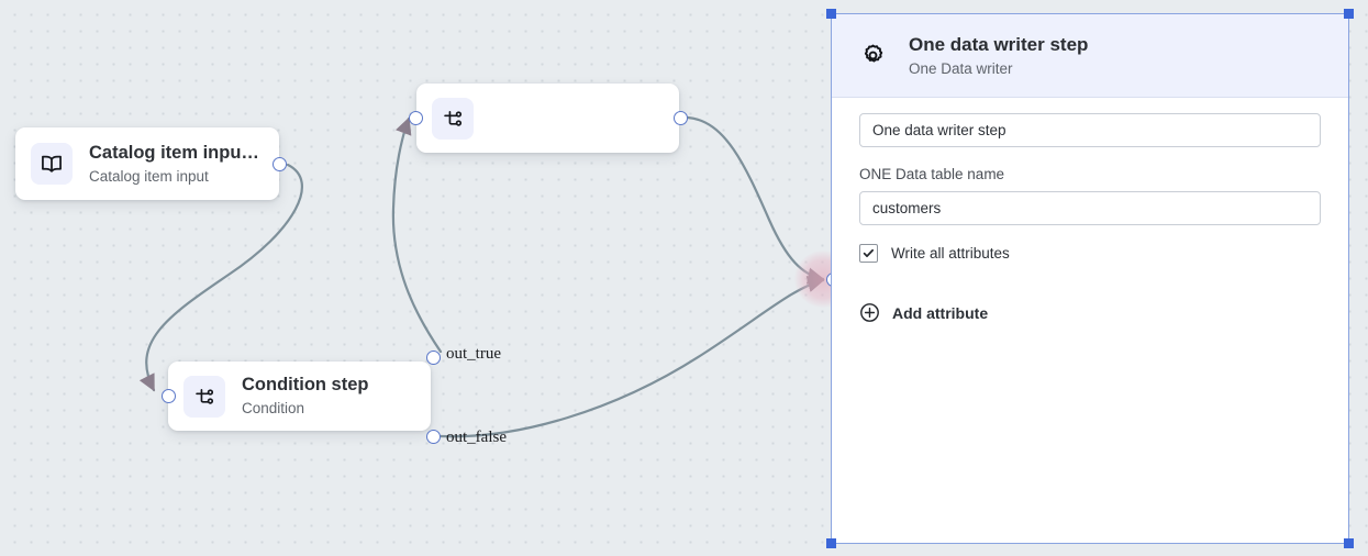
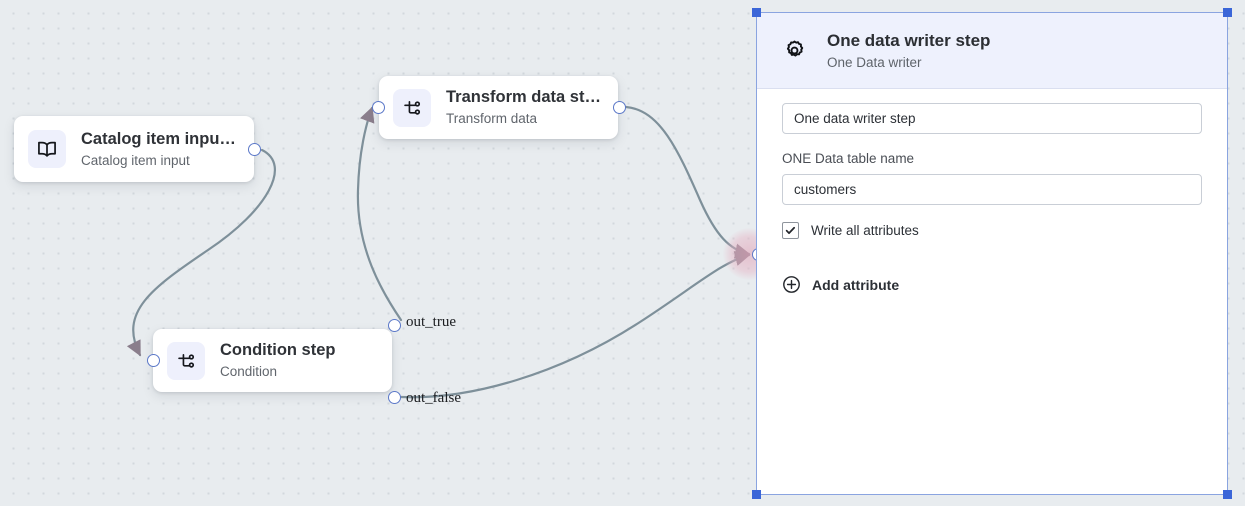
  Catalog item input ..
  Catalog item input
+ Transform data step
+ Transform data
  Condition step
  Condition
  out_true
  out_false
  One data writer step
  One Data writer
  One data writer step
  ONE Data table name
  customers
  Write all attributes
  Add attribute
